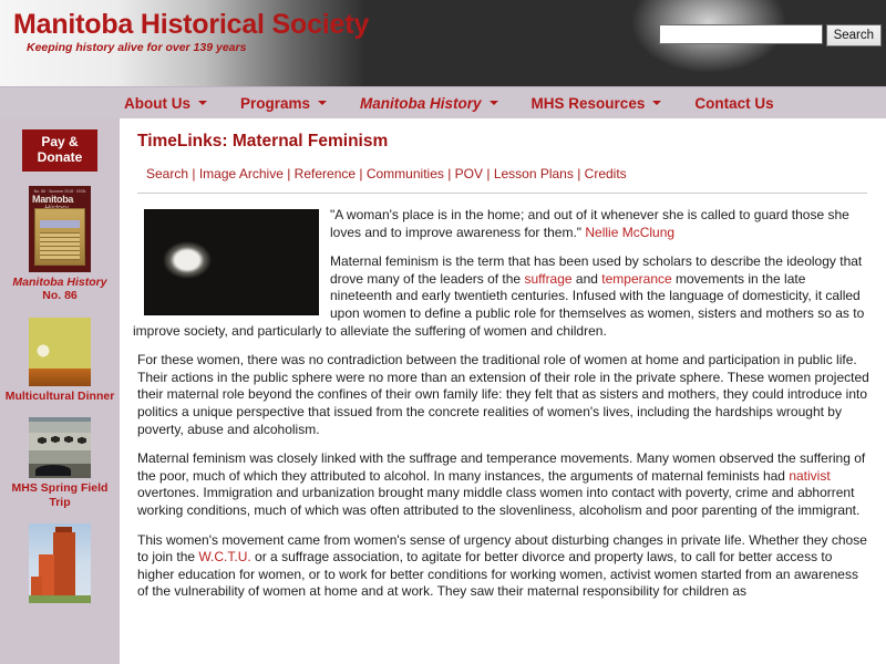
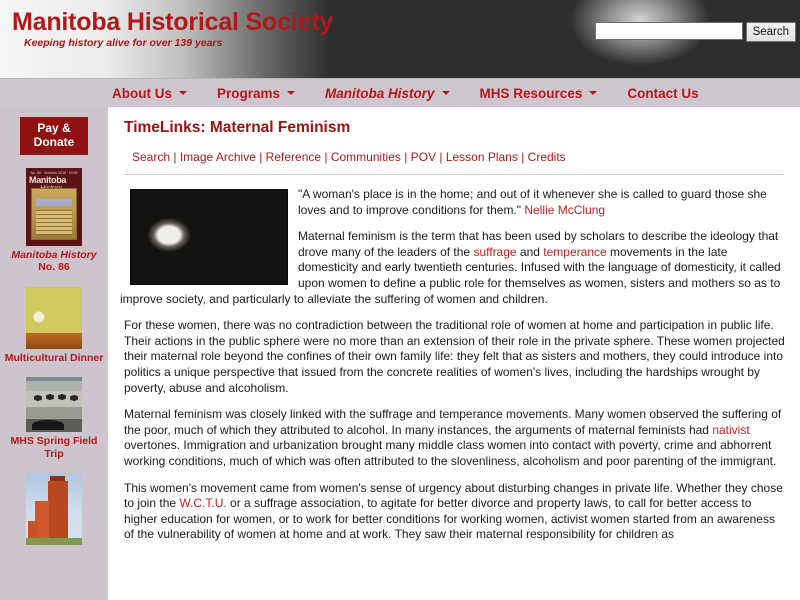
  Manitoba Historical Society
  Keeping history alive for over 139 years
  Search
  About Us
  Programs
  Manitoba History
  MHS Resources
  Contact Us
  Pay &
  Donate
  Manitoba
  Manitoba History
  No. 86
  Multicultural Dinner
  MHS Spring Field Trip
  TimeLinks: Maternal Feminism
  Search | Image Archive | Reference | Communities | POV | Lesson Plans | Credits
- "A woman's place is in the home; and out of it whenever she is called to guard those she loves and to improve awareness for them." Nellie McClung
+ "A woman's place is in the home; and out of it whenever she is called to guard those she loves and to improve conditions for them." Nellie McClung
- Maternal feminism is the term that has been used by scholars to describe the ideology that drove many of the leaders of the suffrage and temperance movements in the late nineteenth and early twentieth centuries. Infused with the language of domesticity, it called upon women to define a public role for themselves as women, sisters and mothers so as to improve society, and particularly to alleviate the suffering of women and children.
+ Maternal feminism is the term that has been used by scholars to describe the ideology that drove many of the leaders of the suffrage and temperance movements in the late domesticity and early twentieth centuries. Infused with the language of domesticity, it called upon women to define a public role for themselves as women, sisters and mothers so as to improve society, and particularly to alleviate the suffering of women and children.
  For these women, there was no contradiction between the traditional role of women at home and participation in public life. Their actions in the public sphere were no more than an extension of their role in the private sphere. These women projected their maternal role beyond the confines of their own family life: they felt that as sisters and mothers, they could introduce into politics a unique perspective that issued from the concrete realities of women's lives, including the hardships wrought by poverty, abuse and alcoholism.
  Maternal feminism was closely linked with the suffrage and temperance movements. Many women observed the suffering of the poor, much of which they attributed to alcohol. In many instances, the arguments of maternal feminists had nativist overtones. Immigration and urbanization brought many middle class women into contact with poverty, crime and abhorrent working conditions, much of which was often attributed to the slovenliness, alcoholism and poor parenting of the immigrant.
  This women's movement came from women's sense of urgency about disturbing changes in private life. Whether they chose to join the W.C.T.U. or a suffrage association, to agitate for better divorce and property laws, to call for better access to higher education for women, or to work for better conditions for working women, activist women started from an awareness of the vulnerability of women at home and at work. They saw their maternal responsibility for children as
